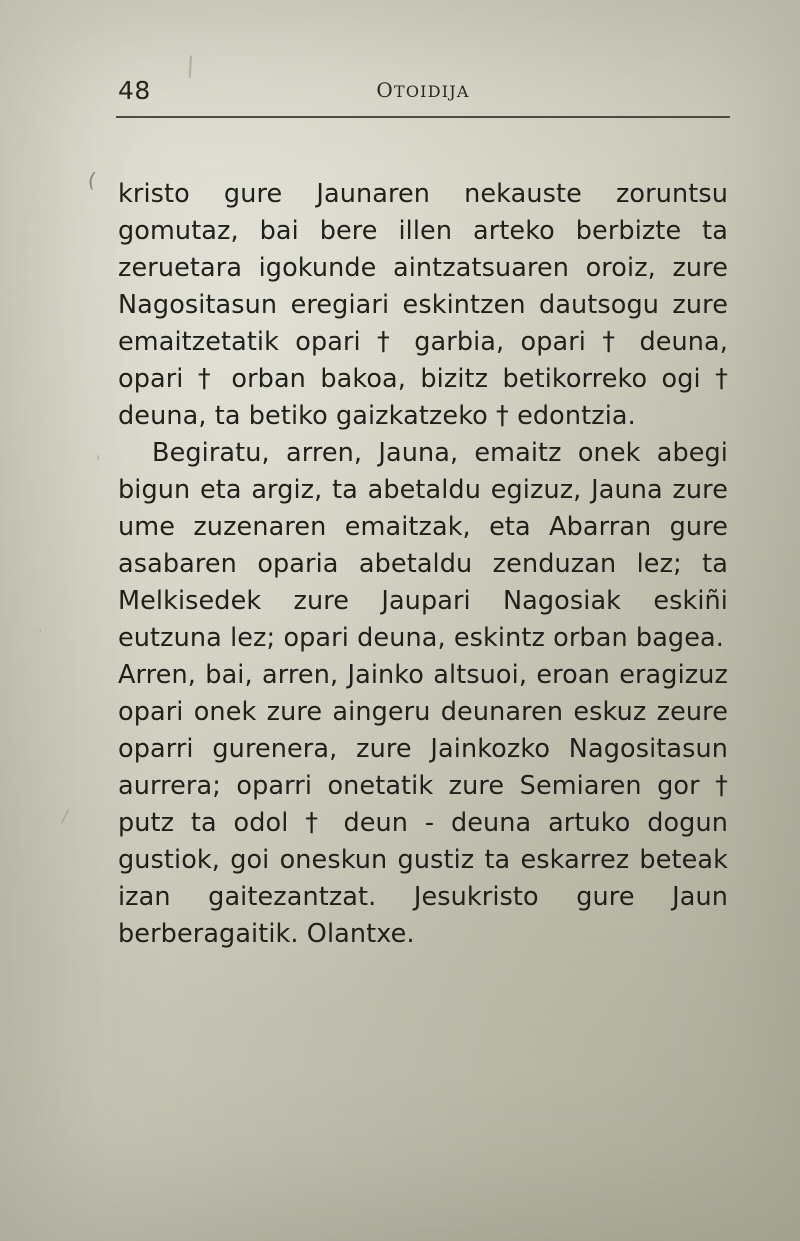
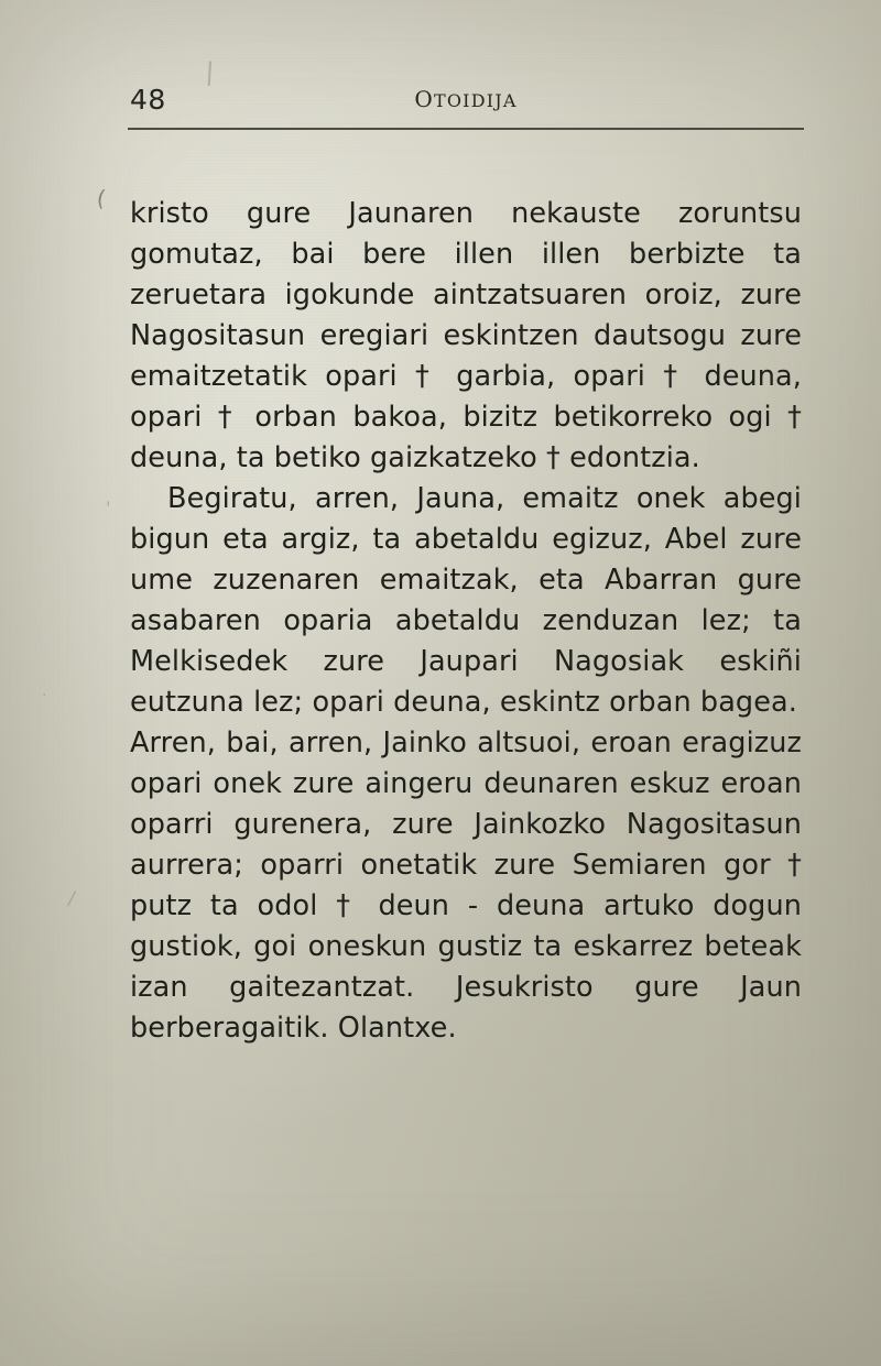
  .
  48
  OTOIDIJA
- kristo gure Jaunaren nekauste zoruntsu gomutaz, bai bere illen arteko berbizte ta zeruetara igokunde aintzatsuaren oroiz, zure Nagositasun eregiari eskintzen dautsogu zure emaitzetatik opari † garbia, opari † deuna, opari † orban bakoa, bizitz betikorreko ogi † deuna, ta betiko gaizkatzeko † edontzia.
+ kristo gure Jaunaren nekauste zoruntsu gomutaz, bai bere illen illen berbizte ta zeruetara igokunde aintzatsuaren oroiz, zure Nagositasun eregiari eskintzen dautsogu zure emaitzetatik opari † garbia, opari † deuna, opari † orban bakoa, bizitz betikorreko ogi † deuna, ta betiko gaizkatzeko † edontzia.
- Begiratu, arren, Jauna, emaitz onek abegi bigun eta argiz, ta abetaldu egizuz, Jauna zure ume zuzenaren emaitzak, eta Abarran gure asabaren oparia abetaldu zenduzan lez; ta Melkisedek zure Jaupari Nagosiak eskiñi eutzuna lez; opari deuna, eskintz orban bagea.
+ Begiratu, arren, Jauna, emaitz onek abegi bigun eta argiz, ta abetaldu egizuz, Abel zure ume zuzenaren emaitzak, eta Abarran gure asabaren oparia abetaldu zenduzan lez; ta Melkisedek zure Jaupari Nagosiak eskiñi eutzuna lez; opari deuna, eskintz orban bagea.
- Arren, bai, arren, Jainko altsuoi, eroan eragizuz opari onek zure aingeru deunaren eskuz zeure oparri gurenera, zure Jainkozko Nagositasun aurrera; oparri onetatik zure Semiaren gor † putz ta odol † deun - deuna artuko dogun gustiok, goi oneskun gustiz ta eskarrez beteak izan gaitezantzat. Jesukristo gure Jaun berberagaitik. Olantxe.
+ Arren, bai, arren, Jainko altsuoi, eroan eragizuz opari onek zure aingeru deunaren eskuz eroan oparri gurenera, zure Jainkozko Nagositasun aurrera; oparri onetatik zure Semiaren gor † putz ta odol † deun - deuna artuko dogun gustiok, goi oneskun gustiz ta eskarrez beteak izan gaitezantzat. Jesukristo gure Jaun berberagaitik. Olantxe.
